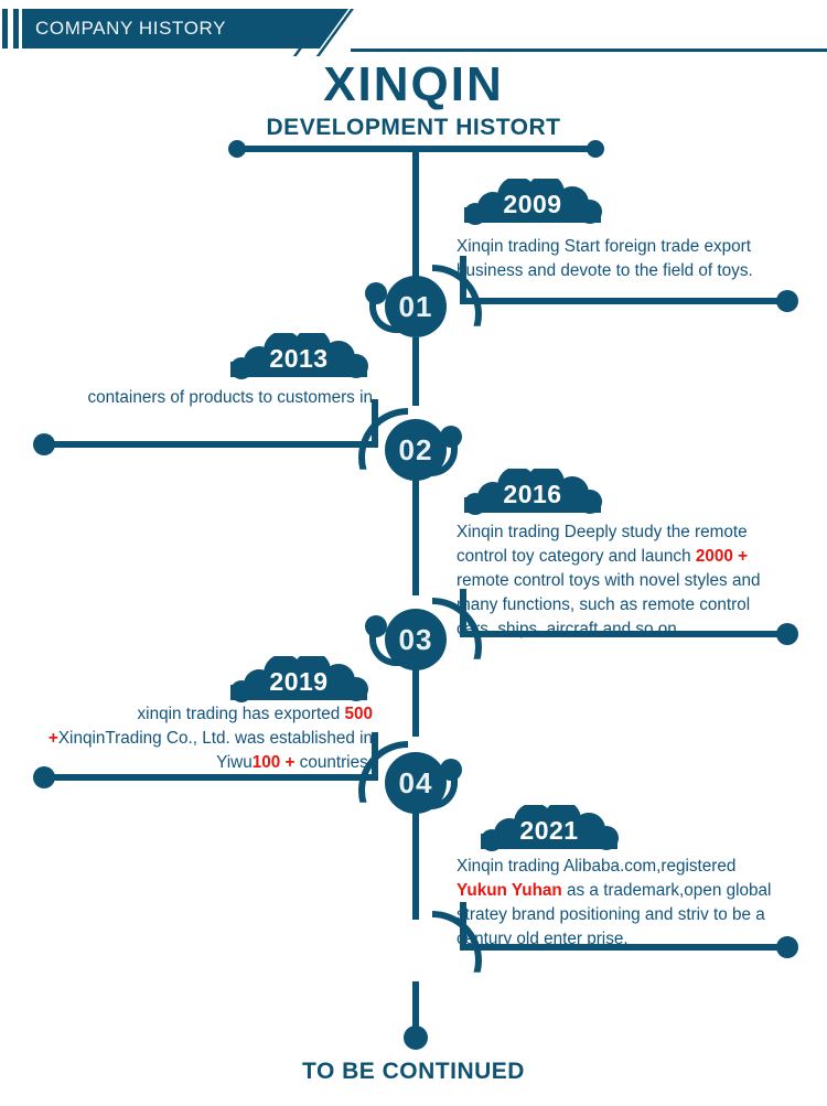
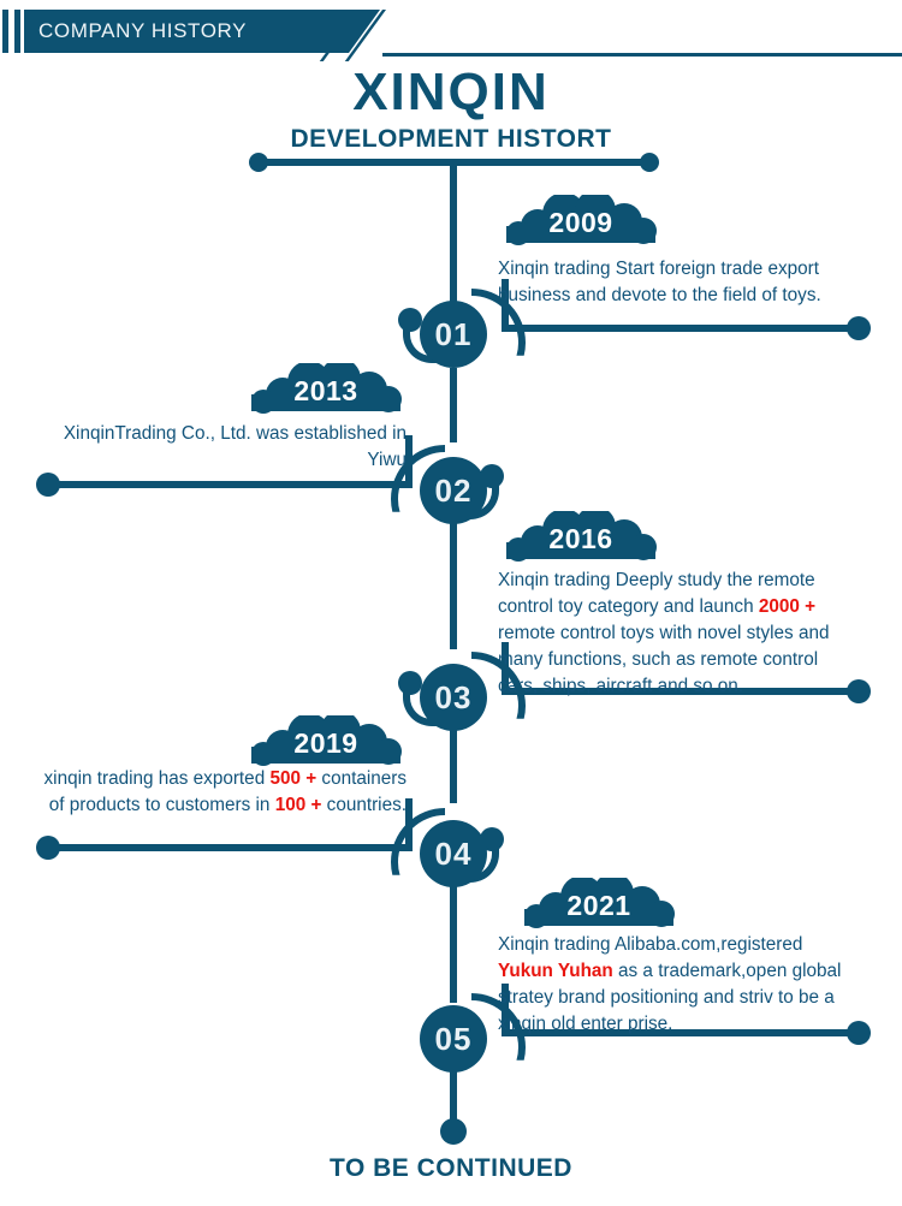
  COMPANY HISTORY
  XINQIN
  DEVELOPMENT HISTORT
  01
  2009
  Xinqin trading Start foreign trade export business and devote to the field of toys.
  02
  2013
- containers of products to customers in
+ XinqinTrading Co., Ltd. was established in Yiwu
  03
  2016
  Xinqin trading Deeply study the remote control toy category and launch 2000 + remote control toys with novel styles and many functions, such as remote control cars, ships, aircraft and so on.
  04
  2019
- xinqin trading has exported 500 +XinqinTrading Co., Ltd. was established in Yiwu100 + countries.
+ xinqin trading has exported 500 + containers of products to customers in 100 + countries.
+ 05
  2021
- Xinqin trading Alibaba.com,registered Yukun Yuhan as a trademark,open global stratey brand positioning and striv to be a century old enter prise.
+ Xinqin trading Alibaba.com,registered Yukun Yuhan as a trademark,open global stratey brand positioning and striv to be a xinqin old enter prise.
  TO BE CONTINUED
